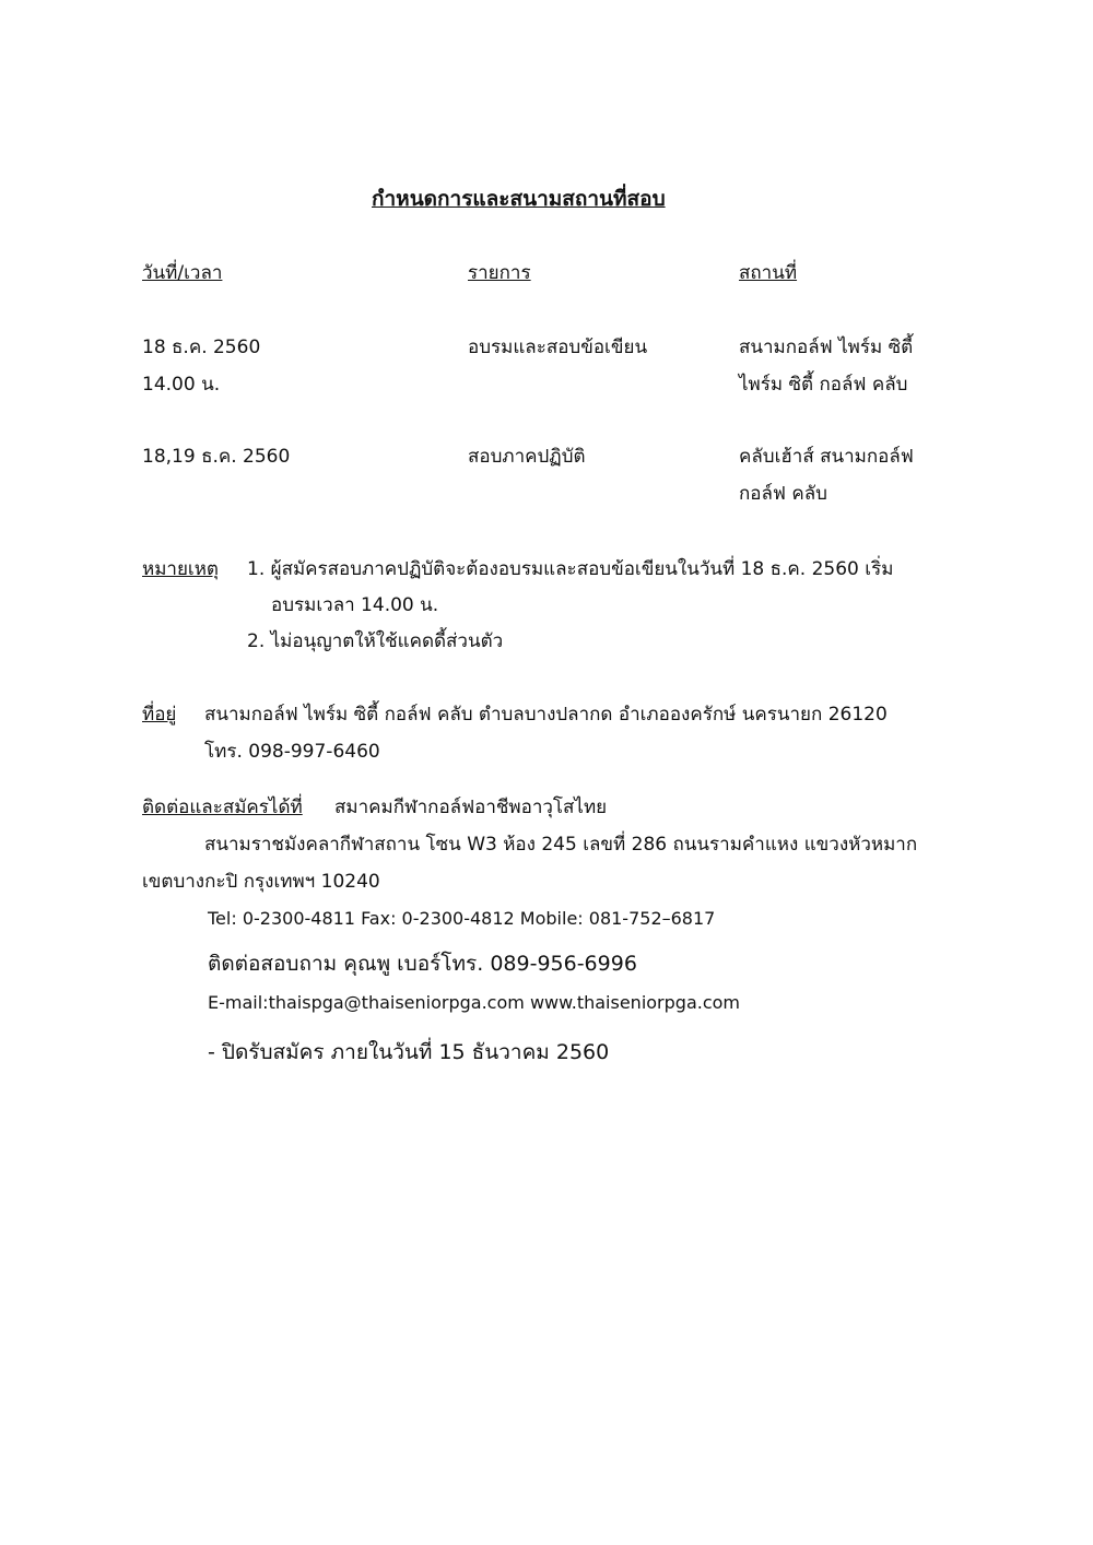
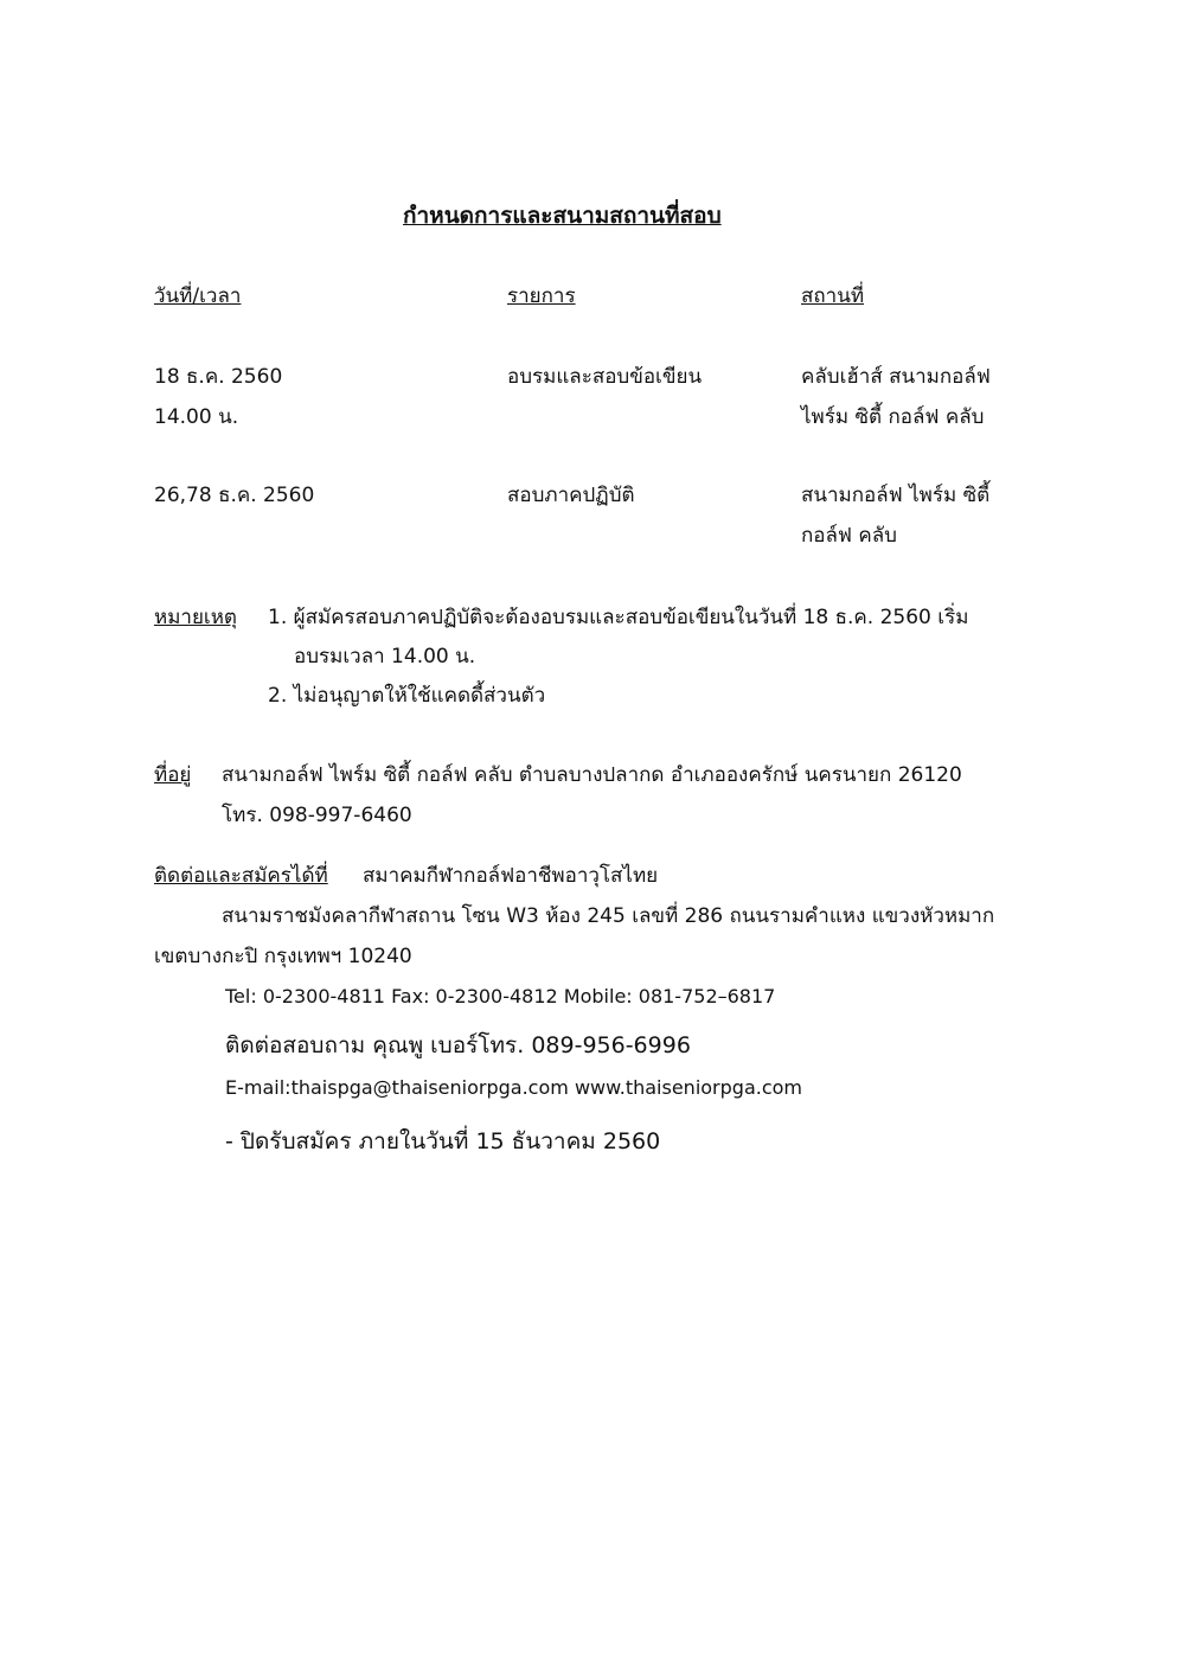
  กำหนดการและสนามสถานที่สอบ
  วันที่/เวลา
  รายการ
  สถานที่
  18 ธ.ค. 2560
  14.00 น.
  อบรมและสอบข้อเขียน
- สนามกอล์ฟ ไพร์ม ซิตี้
+ คลับเฮ้าส์ สนามกอล์ฟ
  ไพร์ม ซิตี้ กอล์ฟ คลับ
- 18,19 ธ.ค. 2560
+ 26,78 ธ.ค. 2560
  สอบภาคปฏิบัติ
- คลับเฮ้าส์ สนามกอล์ฟ
+ สนามกอล์ฟ ไพร์ม ซิตี้
  กอล์ฟ คลับ
  หมายเหตุ
  1. ผู้สมัครสอบภาคปฏิบัติจะต้องอบรมและสอบข้อเขียนในวันที่ 18 ธ.ค. 2560 เริ่ม
  อบรมเวลา 14.00 น.
  2. ไม่อนุญาตให้ใช้แคดดี้ส่วนตัว
  ที่อยู่
  สนามกอล์ฟ ไพร์ม ซิตี้ กอล์ฟ คลับ ตำบลบางปลากด อำเภอองครักษ์ นครนายก 26120
  โทร. 098-997-6460
  ติดต่อและสมัครได้ที่
  สมาคมกีฬากอล์ฟอาชีพอาวุโสไทย
  สนามราชมังคลากีฬาสถาน โซน W3 ห้อง 245 เลขที่ 286 ถนนรามคำแหง แขวงหัวหมาก
  เขตบางกะปิ กรุงเทพฯ 10240
  Tel: 0-2300-4811 Fax: 0-2300-4812 Mobile: 081-752–6817
  ติดต่อสอบถาม คุณพู เบอร์โทร. 089-956-6996
  E-mail:thaispga@thaiseniorpga.com www.thaiseniorpga.com
  - ปิดรับสมัคร ภายในวันที่ 15 ธันวาคม 2560
